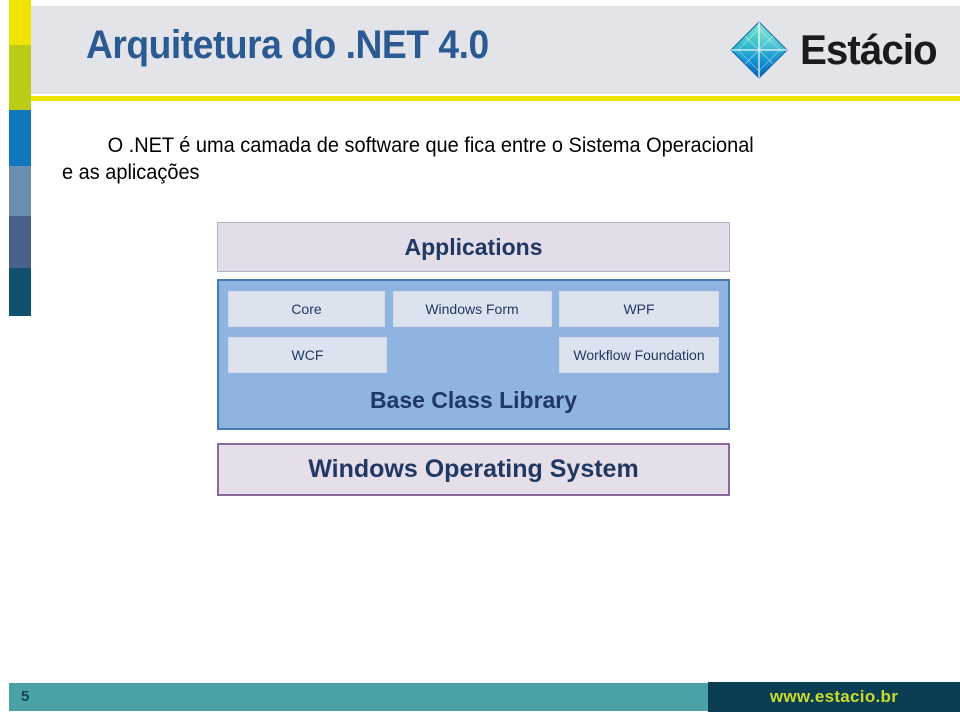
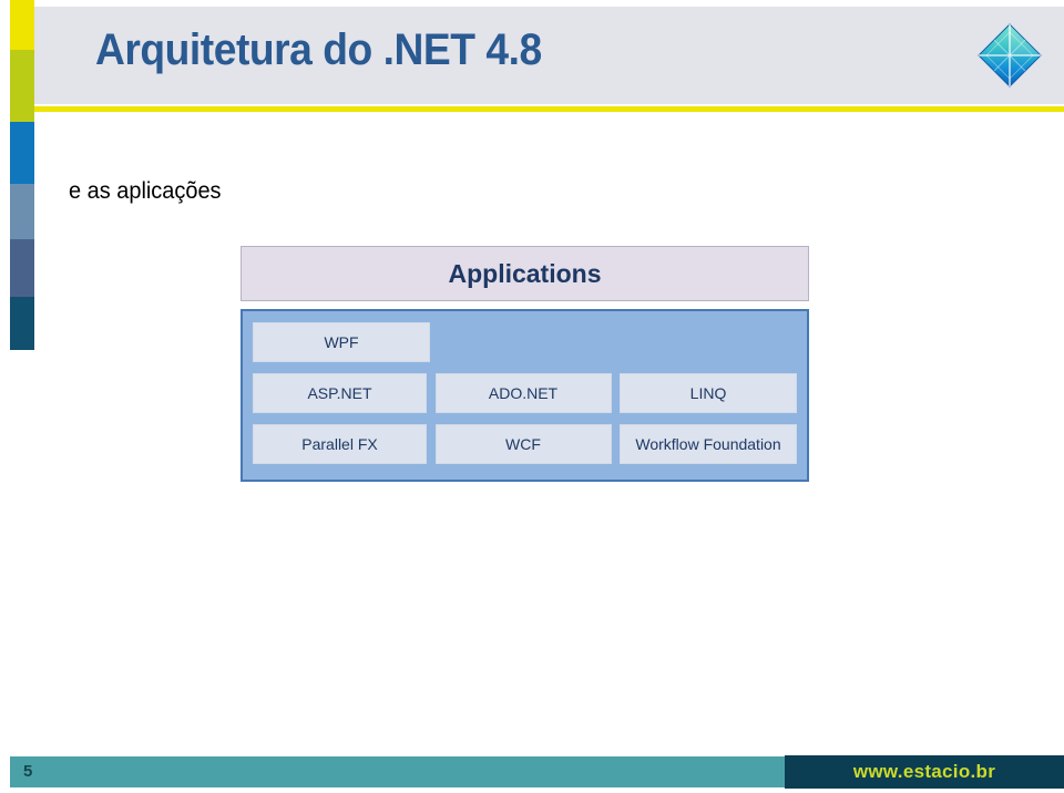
- Arquitetura do .NET 4.0
+ Arquitetura do .NET 4.8
- Estácio
- O .NET é uma camada de software que fica entre o Sistema Operacional
  e as aplicações
  Applications
- Core
- Windows Form
  WPF
+ ASP.NET
+ ADO.NET
+ LINQ
+ Parallel FX
  WCF
  Workflow Foundation
- Base Class Library
- Windows Operating System
  5
  www.estacio.br
